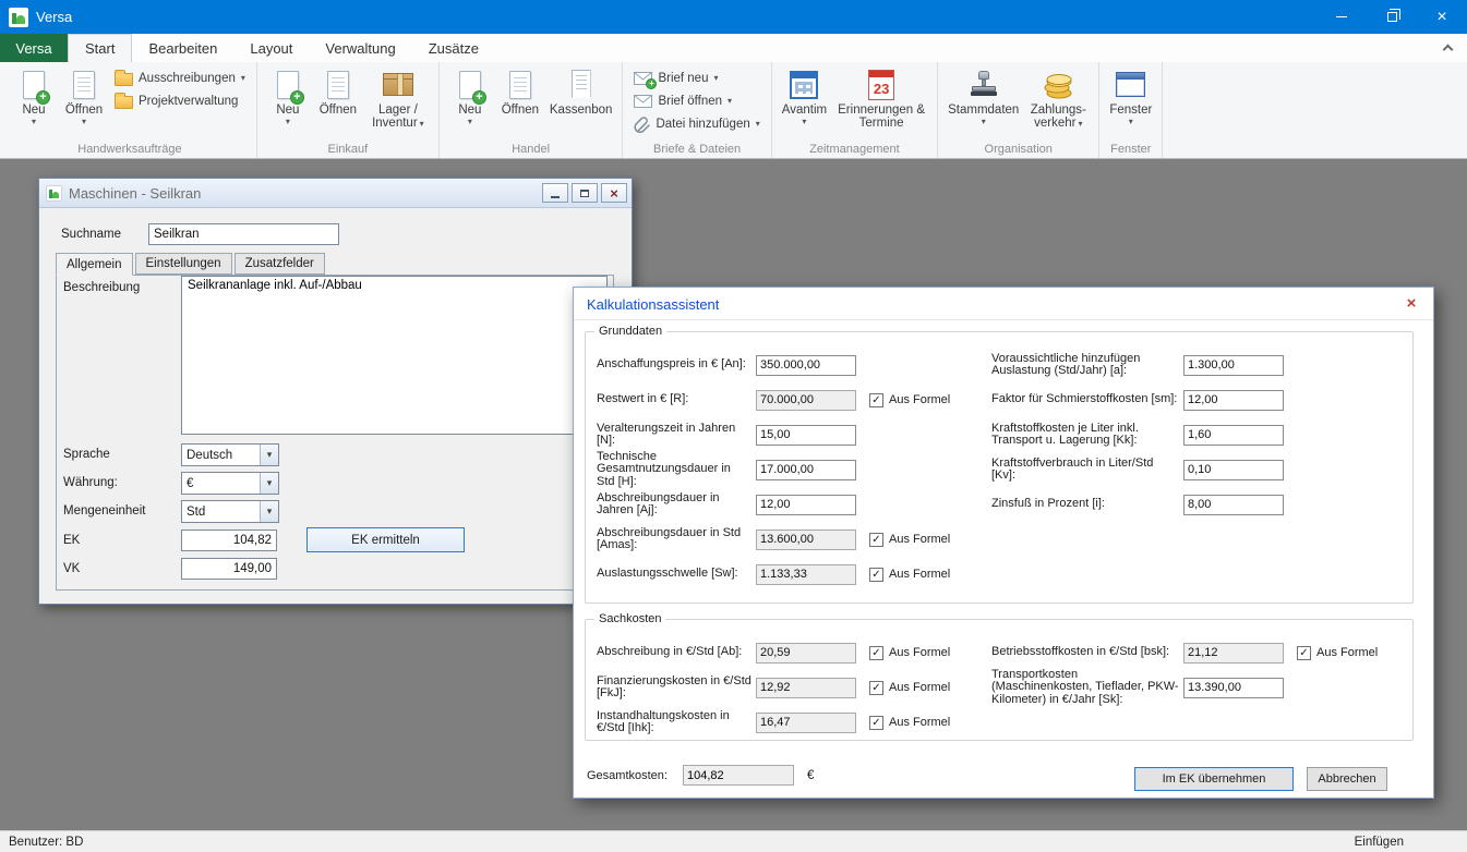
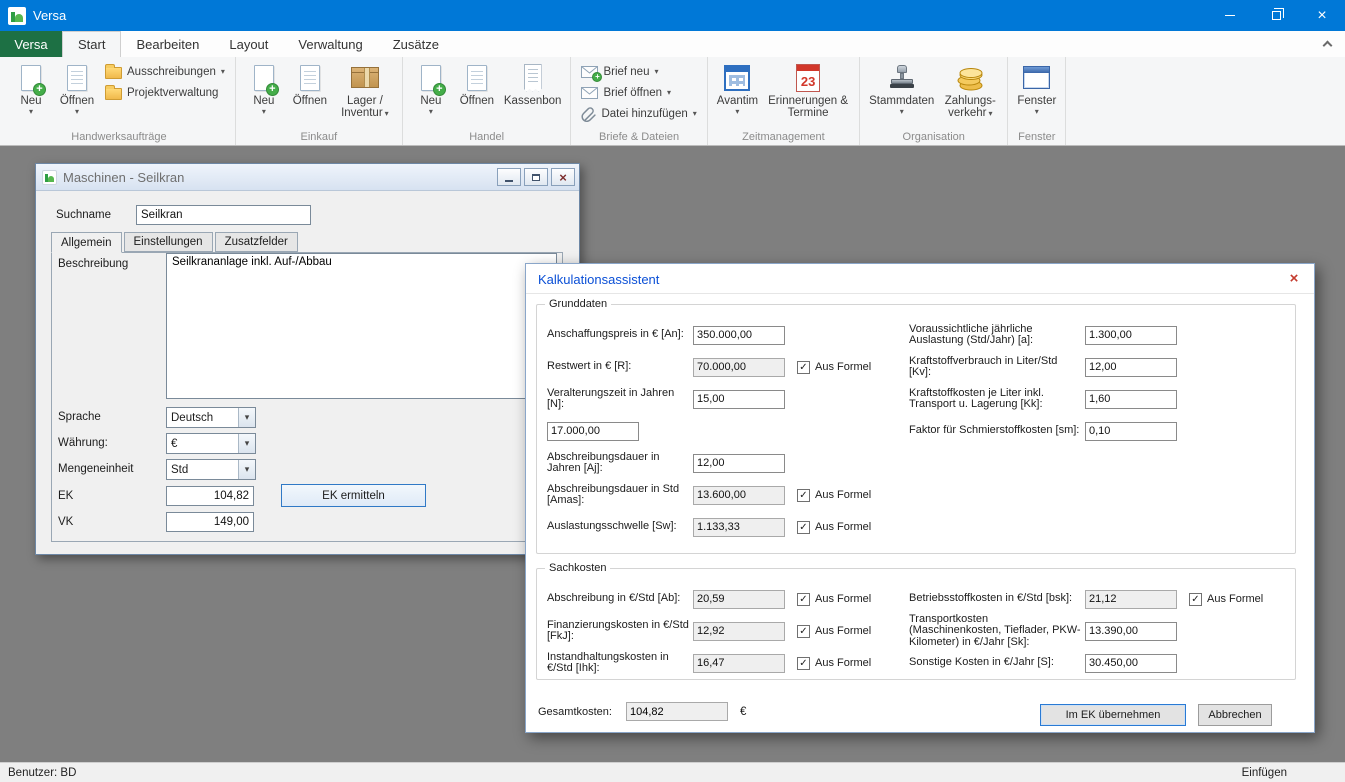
  Versa
  ×
  Versa
  Start
  Bearbeiten
  Layout
  Verwaltung
  Zusätze
  +
  Neu
  ▾
  Öffnen
  ▾
  Ausschreibungen
  ▾
  Projektverwaltung
  Handwerksaufträge
  +
  Neu
  ▾
  Öffnen
  Lager / Inventur ▾
  Einkauf
  +
  Neu
  ▾
  Öffnen
  Kassenbon
  Handel
  +
  Brief neu
  ▾
  Brief öffnen
  ▾
  Datei hinzufügen
  ▾
  Briefe & Dateien
  Avantim
  ▾
  23
  Erinnerungen & Termine
  Zeitmanagement
  Stammdaten
  ▾
  Zahlungs-verkehr ▾
  Organisation
  Fenster
  ▾
  Fenster
  Maschinen - Seilkran
  ×
  Suchname
  Seilkran
  Allgemein
  Einstellungen
  Zusatzfelder
  Beschreibung
  Seilkrananlage inkl. Auf-/Abbau
  Sprache
  Deutsch
  ▾
  Währung:
  €
  ▾
  Mengeneinheit
  Std
  ▾
  EK
  104,82
  EK ermitteln
  VK
  149,00
  Kalkulationsassistent
  ×
  Grunddaten
  Anschaffungspreis in € [An]:
  350.000,00
  Restwert in € [R]:
  70.000,00
  ✓
  Aus Formel
  Veralterungszeit in Jahren [N]:
  15,00
- Technische Gesamtnutzungsdauer in Std [H]:
  17.000,00
  Abschreibungsdauer in Jahren [Aj]:
  12,00
  Abschreibungsdauer in Std [Amas]:
  13.600,00
  ✓
  Aus Formel
  Auslastungsschwelle [Sw]:
  1.133,33
  ✓
  Aus Formel
- Voraussichtliche hinzufügen Auslastung (Std/Jahr) [a]:
+ Voraussichtliche jährliche Auslastung (Std/Jahr) [a]:
  1.300,00
- Faktor für Schmierstoffkosten [sm]:
+ Kraftstoffverbrauch in Liter/Std [Kv]:
  12,00
  Kraftstoffkosten je Liter inkl. Transport u. Lagerung [Kk]:
  1,60
- Kraftstoffverbrauch in Liter/Std [Kv]:
+ Faktor für Schmierstoffkosten [sm]:
  0,10
- Zinsfuß in Prozent [i]:
- 8,00
  Sachkosten
  Abschreibung in €/Std [Ab]:
  20,59
  ✓
  Aus Formel
  Finanzierungskosten in €/Std [FkJ]:
  12,92
  ✓
  Aus Formel
  Instandhaltungskosten in €/Std [Ihk]:
  16,47
  ✓
  Aus Formel
  Betriebsstoffkosten in €/Std [bsk]:
  21,12
  ✓
  Aus Formel
  Transportkosten (Maschinenkosten, Tieflader, PKW-Kilometer) in €/Jahr [Sk]:
  13.390,00
+ Sonstige Kosten in €/Jahr [S]:
+ 30.450,00
  Gesamtkosten:
  104,82
  €
  Im EK übernehmen
  Abbrechen
  Benutzer: BD
  Einfügen
